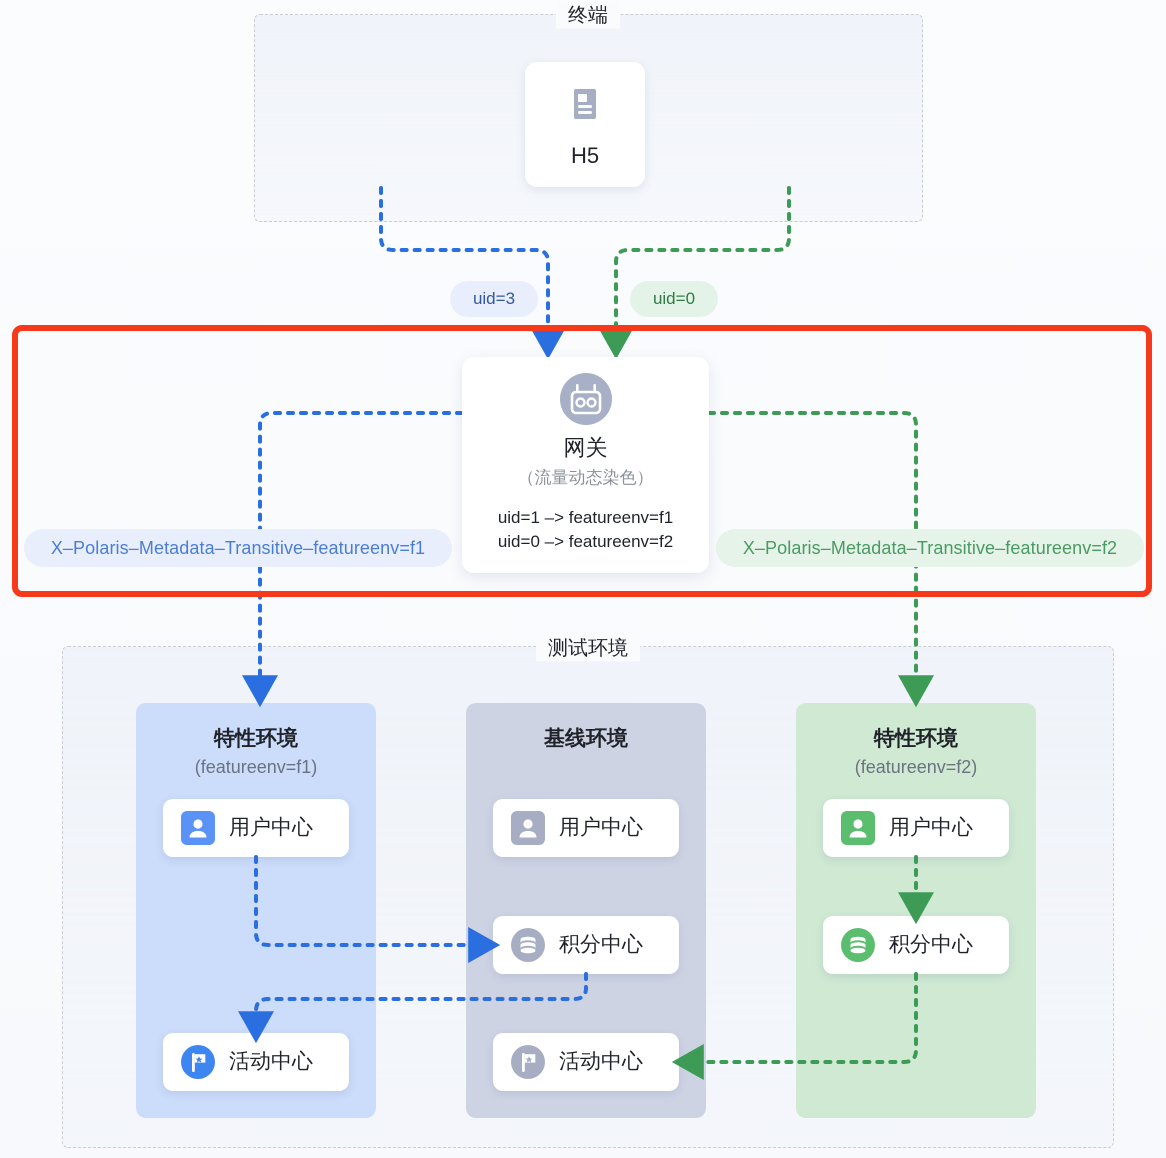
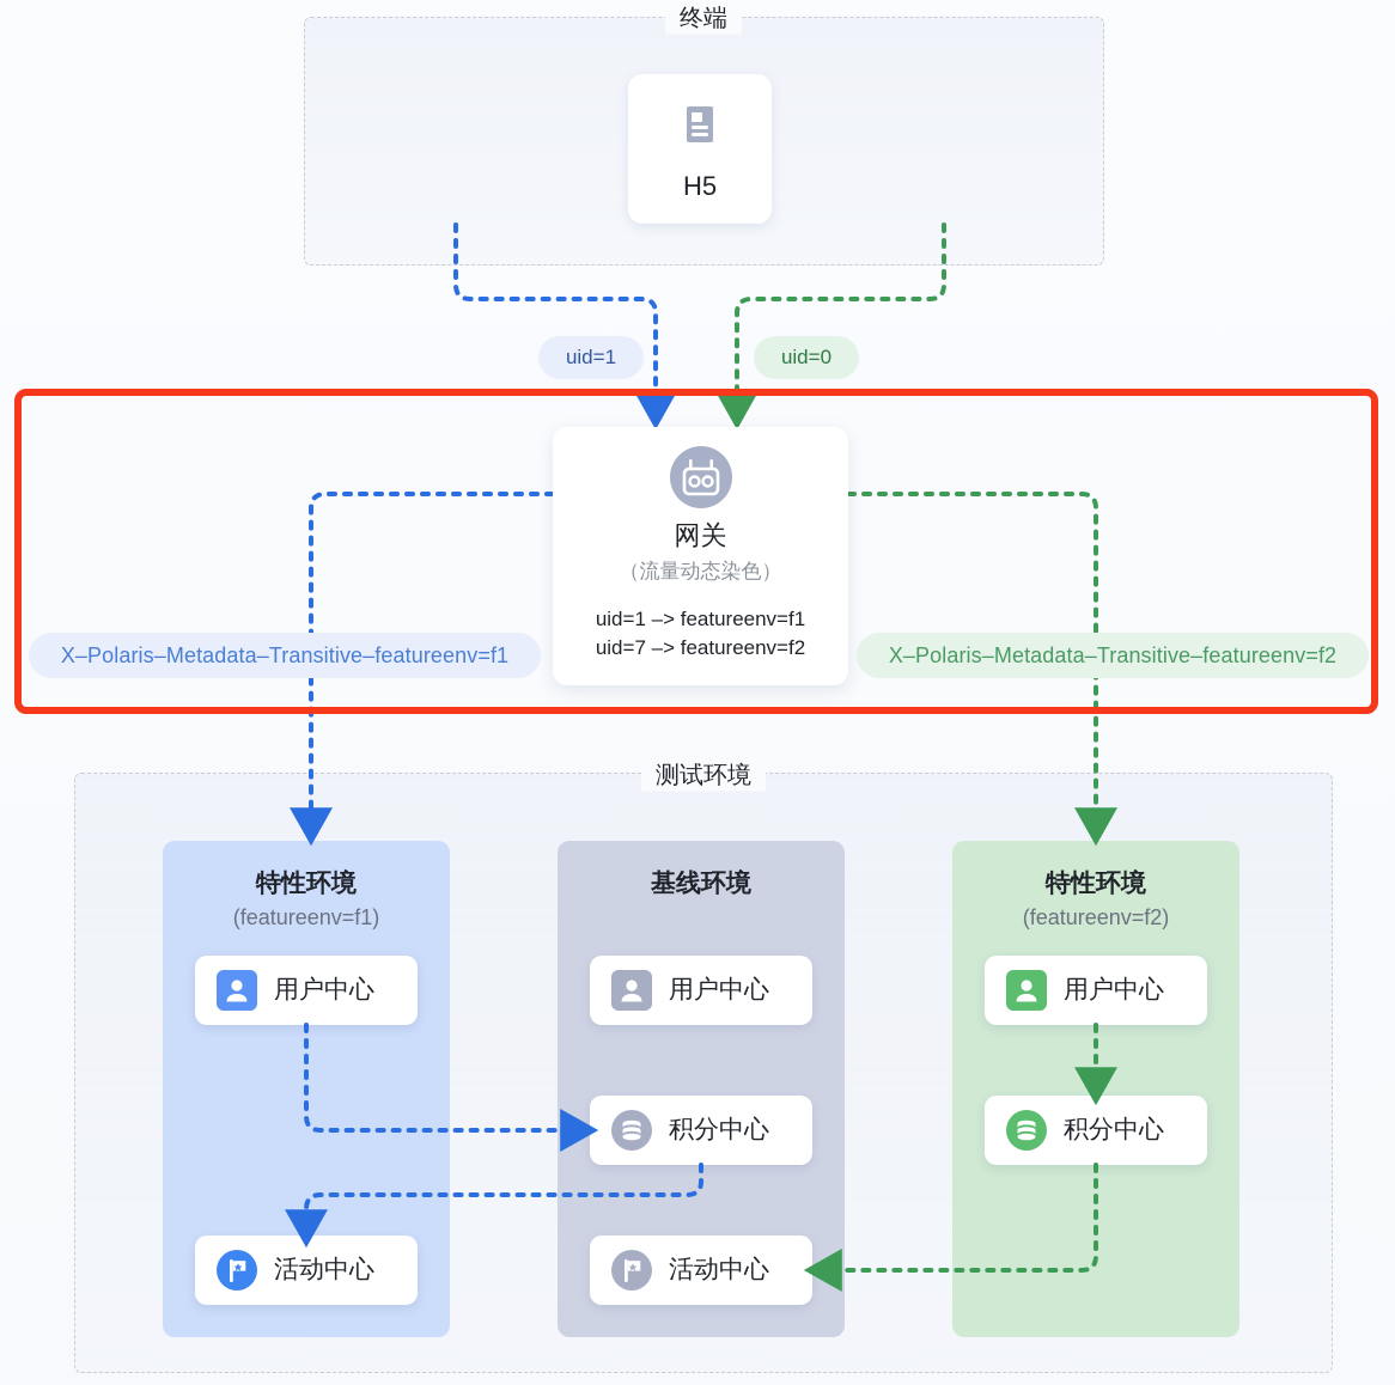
  终端
  H5
- uid=3
+ uid=1
  uid=0
  网关
  （流量动态染色）
  uid=1 –> featureenv=f1
- uid=0 –> featureenv=f2
+ uid=7 –> featureenv=f2
  X–Polaris–Metadata–Transitive–featureenv=f1
  X–Polaris–Metadata–Transitive–featureenv=f2
  测试环境
  特性环境
  (featureenv=f1)
  用户中心
  活动中心
  基线环境
  用户中心
  积分中心
  活动中心
  特性环境
  (featureenv=f2)
  用户中心
  积分中心
